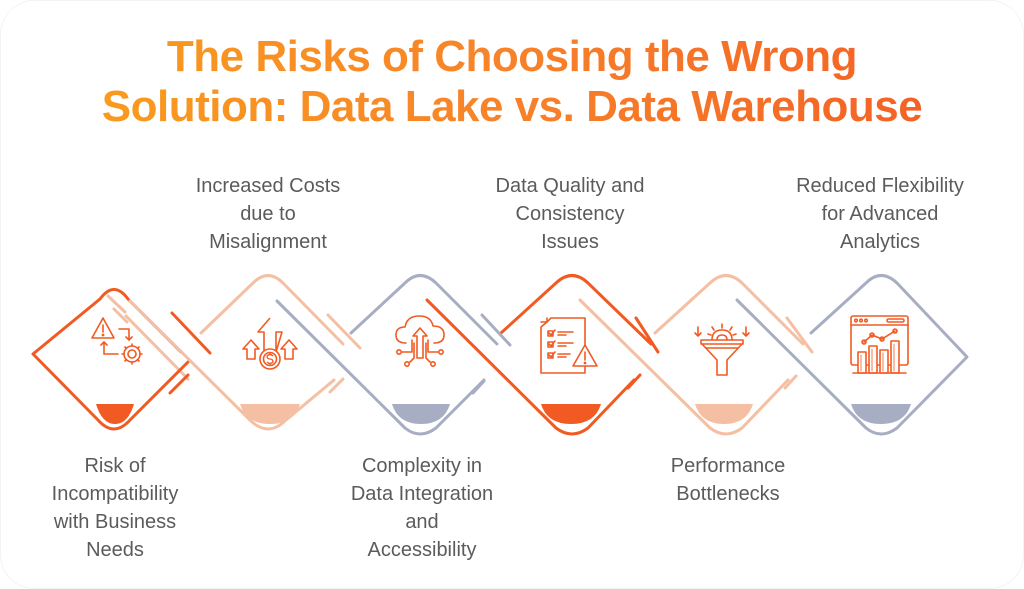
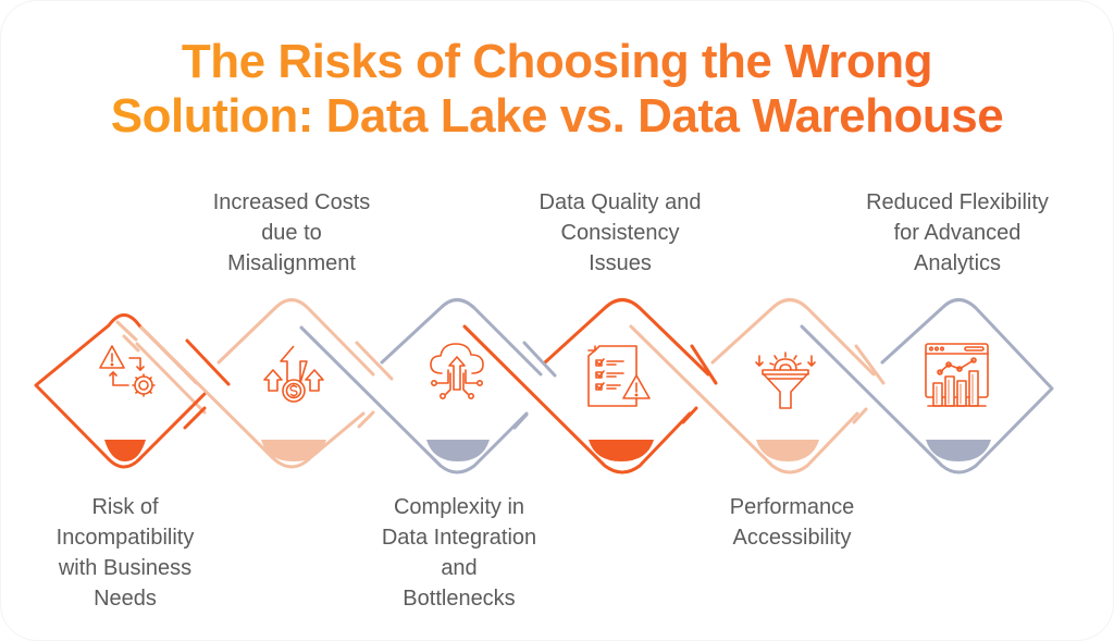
  The Risks of Choosing the Wrong
  Solution: Data Lake vs. Data Warehouse
  Increased Costs
  due to
  Misalignment
  Data Quality and
  Consistency
  Issues
  Reduced Flexibility
  for Advanced
  Analytics
  Risk of
  Incompatibility
  with Business
  Needs
  Complexity in
  Data Integration
  and
- Accessibility
+ Bottlenecks
  Performance
- Bottlenecks
+ Accessibility
